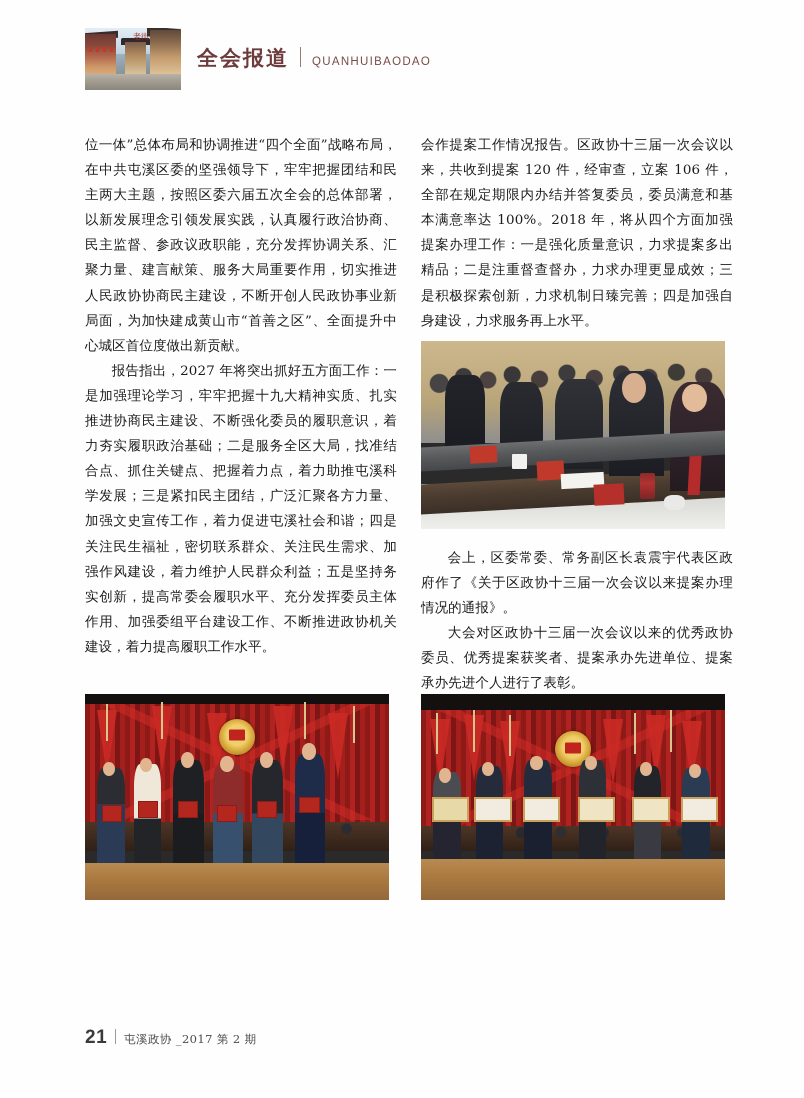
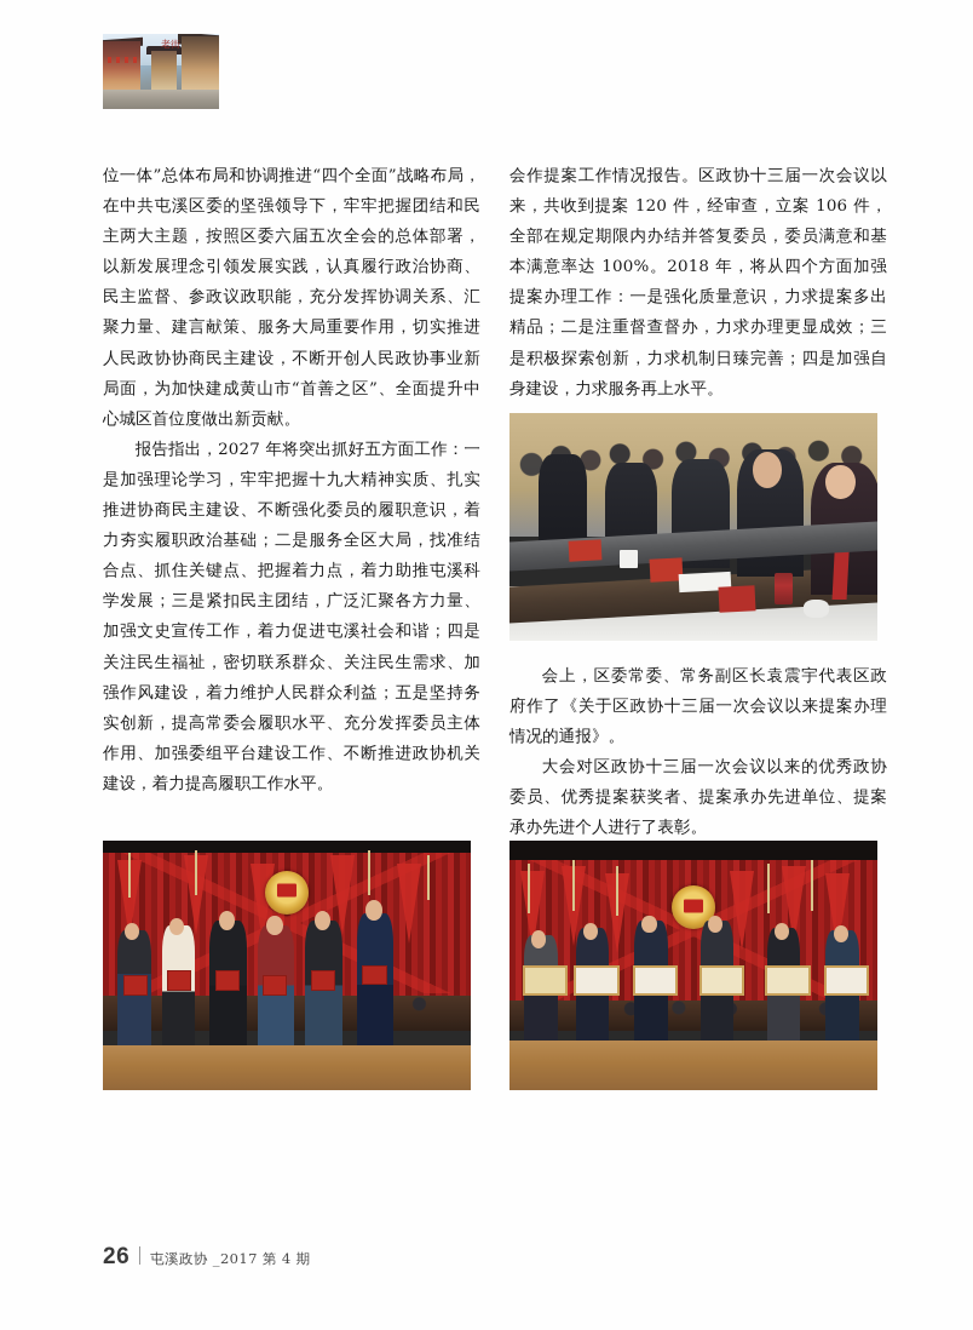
  老街
- 全会报道
- QUANHUIBAODAO
  位一体”总体布局和协调推进“四个全面”战略布局，在中共屯溪区委的坚强领导下，牢牢把握团结和民主两大主题，按照区委六届五次全会的总体部署，以新发展理念引领发展实践，认真履行政治协商、民主监督、参政议政职能，充分发挥协调关系、汇聚力量、建言献策、服务大局重要作用，切实推进人民政协协商民主建设，不断开创人民政协事业新局面，为加快建成黄山市“首善之区”、全面提升中心城区首位度做出新贡献。
  报告指出，2027 年将突出抓好五方面工作：一是加强理论学习，牢牢把握十九大精神实质、扎实推进协商民主建设、不断强化委员的履职意识，着力夯实履职政治基础；二是服务全区大局，找准结合点、抓住关键点、把握着力点，着力助推屯溪科学发展；三是紧扣民主团结，广泛汇聚各方力量、加强文史宣传工作，着力促进屯溪社会和谐；四是关注民生福祉，密切联系群众、关注民生需求、加强作风建设，着力维护人民群众利益；五是坚持务实创新，提高常委会履职水平、充分发挥委员主体作用、加强委组平台建设工作、不断推进政协机关建设，着力提高履职工作水平。
  会作提案工作情况报告。区政协十三届一次会议以来，共收到提案 120 件，经审查，立案 106 件，全部在规定期限内办结并答复委员，委员满意和基本满意率达 100%。2018 年，将从四个方面加强提案办理工作：一是强化质量意识，力求提案多出精品；二是注重督查督办，力求办理更显成效；三是积极探索创新，力求机制日臻完善；四是加强自身建设，力求服务再上水平。
  会上，区委常委、常务副区长袁震宇代表区政府作了《关于区政协十三届一次会议以来提案办理情况的通报》。
  大会对区政协十三届一次会议以来的优秀政协委员、优秀提案获奖者、提案承办先进单位、提案承办先进个人进行了表彰。
- 21
+ 26
- 屯溪政协 _2017 第 2 期
+ 屯溪政协 _2017 第 4 期
